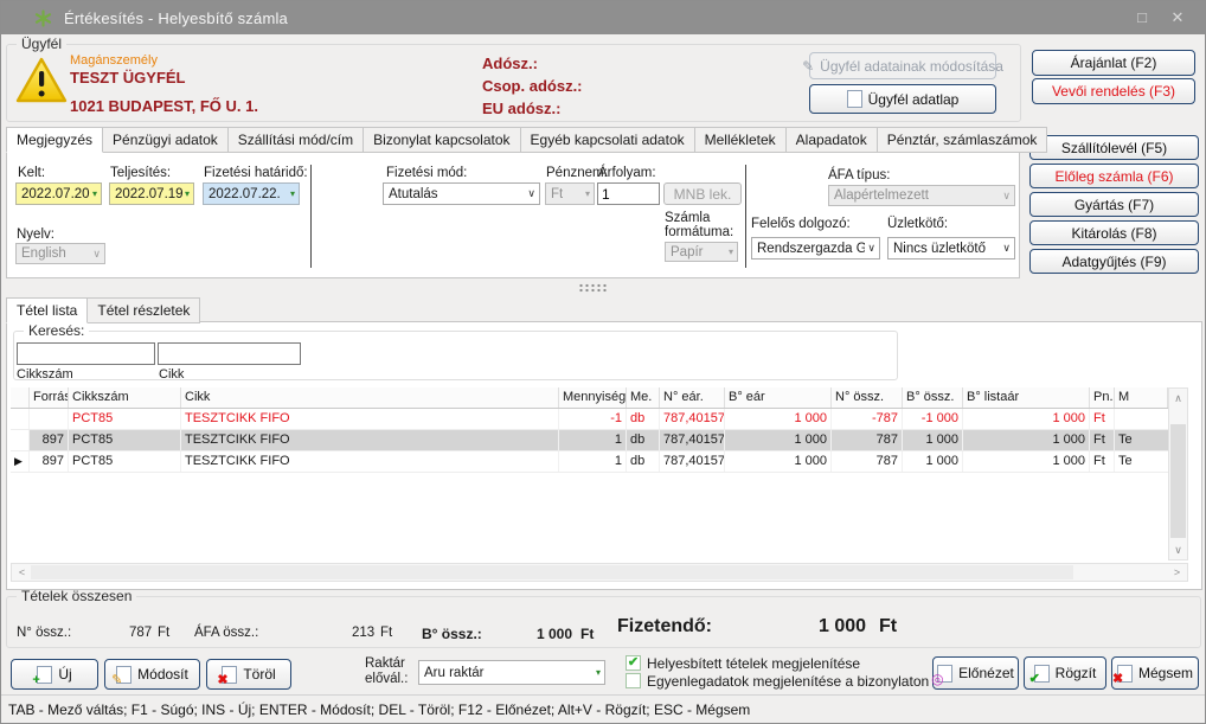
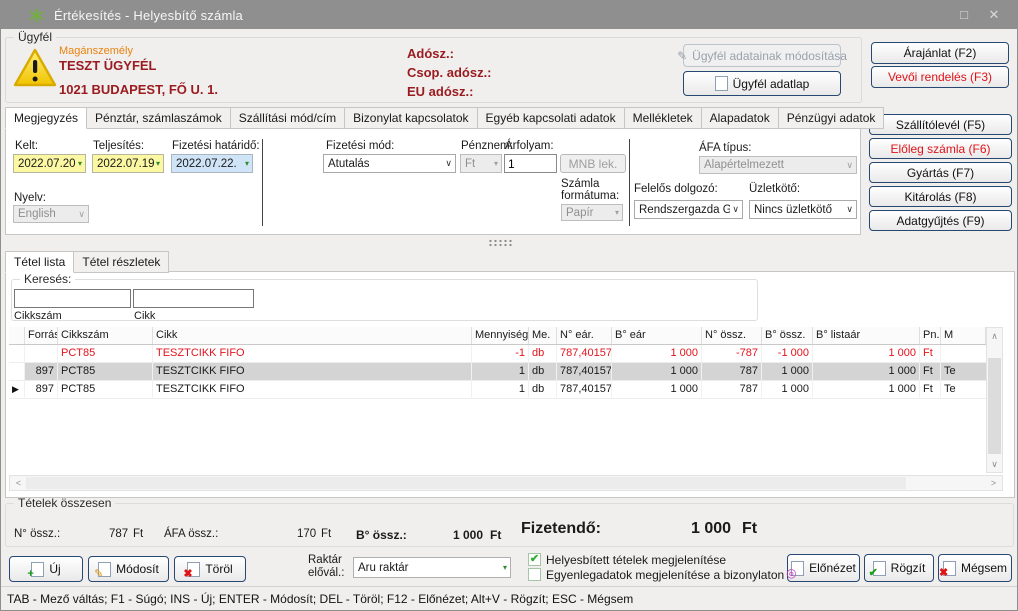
  Értékesítés - Helyesbítő számla
  □
  ✕
  Ügyfél
  Magánszemély
  TESZT ÜGYFÉL
  1021 BUDAPEST, FŐ U. 1.
  Adósz.:
  Csop. adósz.:
  EU adósz.:
  ✎
  Ügyfél adatainak módosítása
  Ügyfél adatlap
  Árajánlat (F2)
  Vevői rendelés (F3)
  Megjegyzés
- Pénzügyi adatok
+ Pénztár, számlaszámok
  Szállítási mód/cím
  Bizonylat kapcsolatok
  Egyéb kapcsolati adatok
  Mellékletek
  Alapadatok
- Pénztár, számlaszámok
+ Pénzügyi adatok
  Kelt:
  2022.07.20
  ▾
  Teljesítés:
  2022.07.19
  ▾
  Fizetési határidő:
  2022.07.22.
  ▾
  Nyelv:
  English
  ∨
  Fizetési mód:
  Átutalás
  ∨
  Pénznem:
  Ft
  ▾
  Árfolyam:
  1
  MNB lek.
  Számla
  formátuma:
  Papír
  ▾
  ÁFA típus:
  Alapértelmezett
  ∨
  Felelős dolgozó:
  Rendszergazda G
  ∨
  Üzletkötő:
  Nincs üzletkötő
  ∨
  Szállítólevél (F5)
  Előleg számla (F6)
  Gyártás (F7)
  Kitárolás (F8)
  Adatgyűjtés (F9)
  Tétel lista
  Tétel részletek
  Keresés:
  Cikkszám
  Cikk
  Forrás
  Cikkszám
  Cikk
  Mennyiség
  Me.
  N° eár.
  B° eár
  N° össz.
  B° össz.
  B° listaár
  Pn.
  M
  PCT85
  TESZTCIKK FIFO
  -1
  db
  787,40157
  1 000
  -787
  -1 000
  1 000
  Ft
  897
  PCT85
  TESZTCIKK FIFO
  1
  db
  787,40157
  1 000
  787
  1 000
  1 000
  Ft
  Te
  ▶
  897
  PCT85
  TESZTCIKK FIFO
  1
  db
  787,40157
  1 000
  787
  1 000
  1 000
  Ft
  Te
  ∧
  ∨
  <
  >
  Tételek összesen
  N° össz.:
  787
  Ft
  ÁFA össz.:
- 213
+ 170
  Ft
  B° össz.:
  1 000
  Ft
  Fizetendő:
  1 000
  Ft
  +
  Új
  ✎
  Módosít
  ✖
  Töröl
  Raktár
  elővál.:
  Áru raktár
  ▾
  ✔
  Helyesbített tételek megjelenítése
  Egyenlegadatok megjelenítése a bizonylaton
  ◎
  Előnézet
  ✔
  Rögzít
  ✖
  Mégsem
  TAB - Mező váltás; F1 - Súgó; INS - Új; ENTER - Módosít; DEL - Töröl; F12 - Előnézet; Alt+V - Rögzít; ESC - Mégsem
